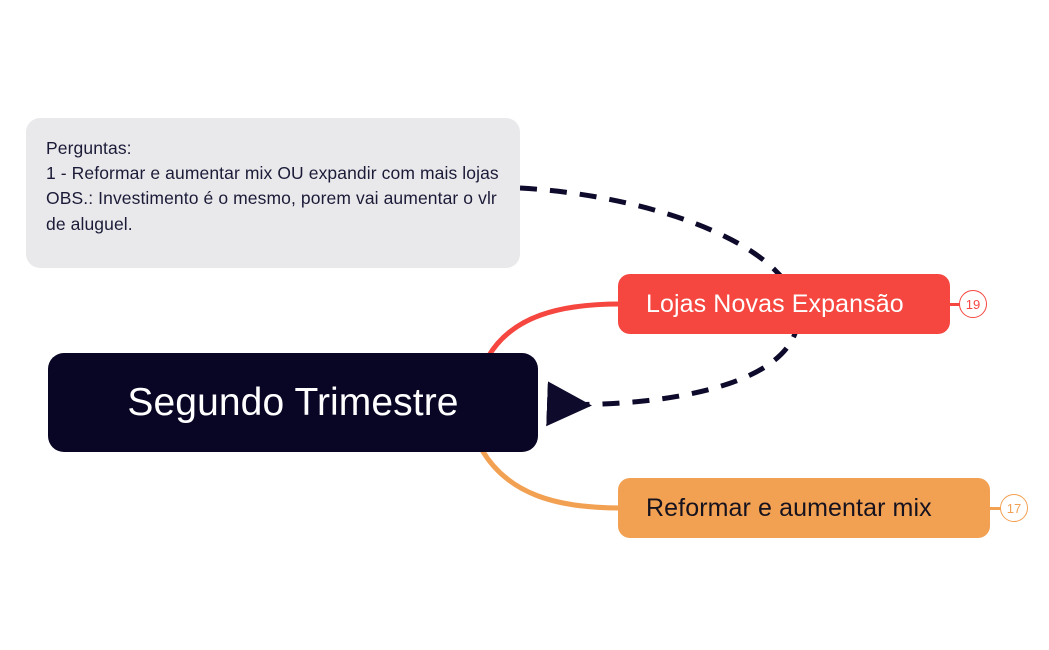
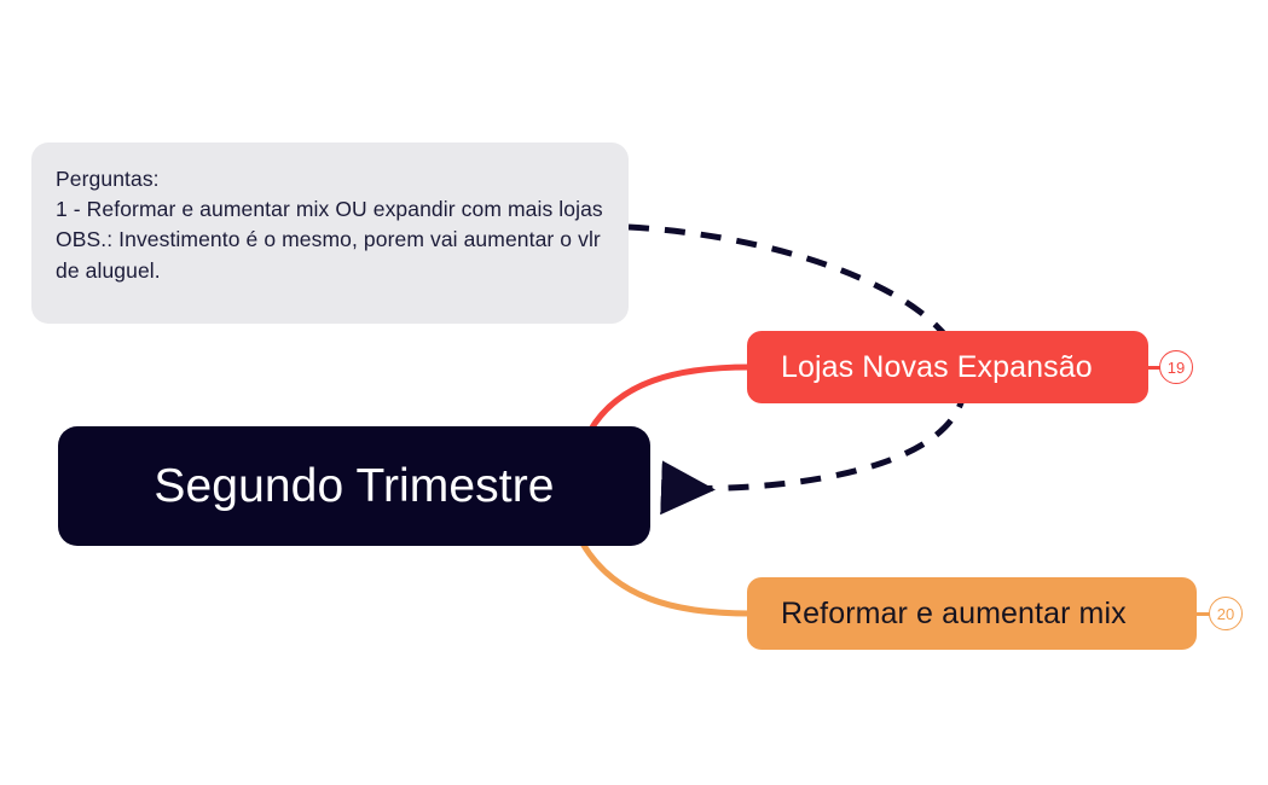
  Perguntas:
  1 - Reformar e aumentar mix OU expandir com mais lojas
  OBS.: Investimento é o mesmo, porem vai aumentar o vlr de aluguel.
  Segundo Trimestre
  Lojas Novas Expansão
  19
  Reformar e aumentar mix
- 17
+ 20
